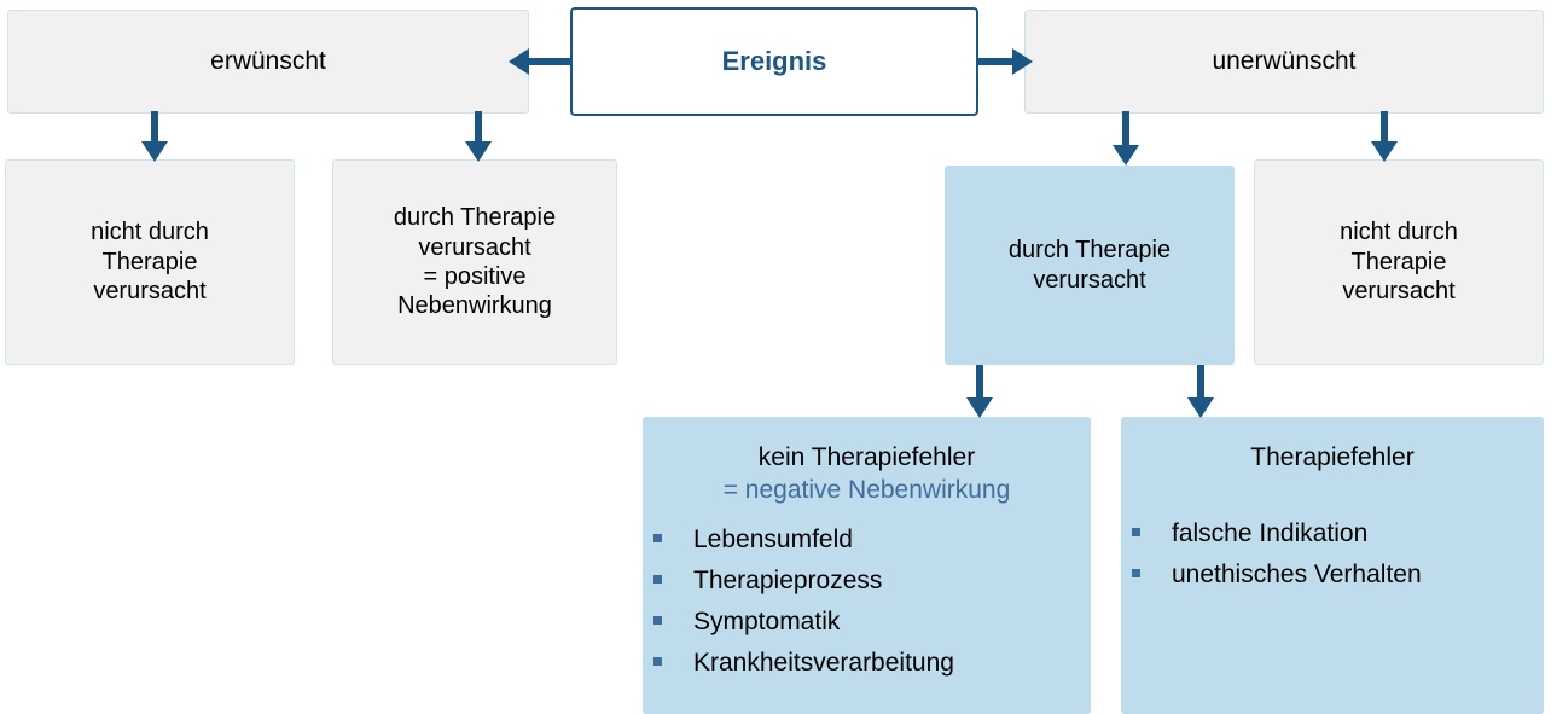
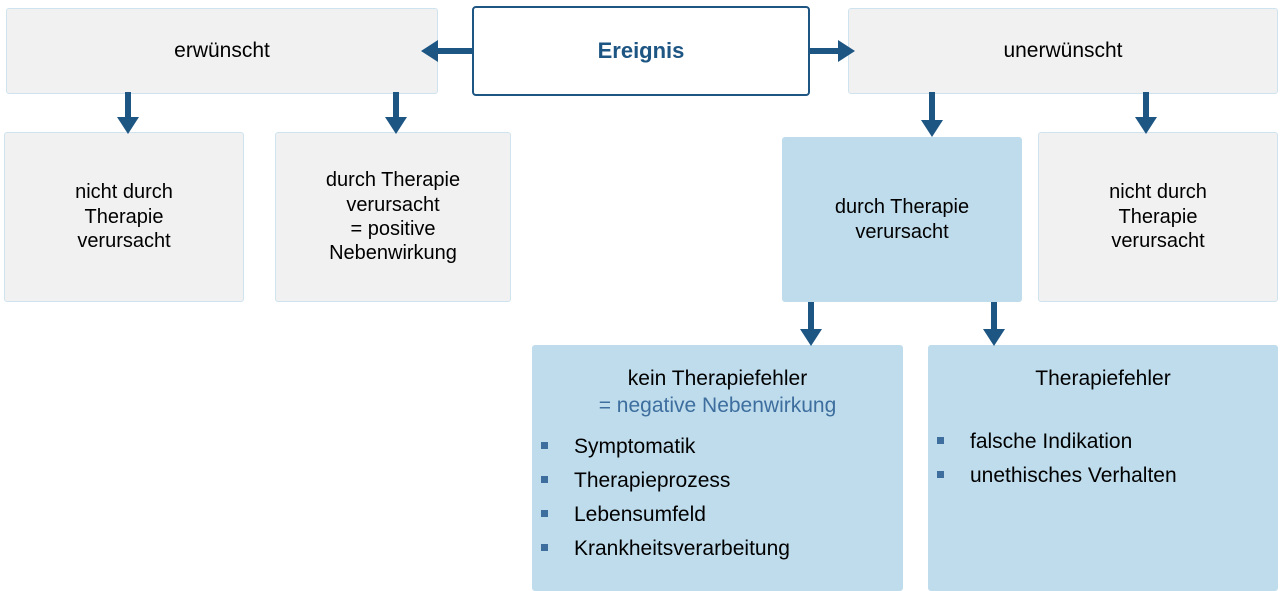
  erwünscht
  Ereignis
  unerwünscht
  nicht durch
  Therapie
  verursacht
  durch Therapie
  verursacht
  = positive
  Nebenwirkung
  durch Therapie
  verursacht
  nicht durch
  Therapie
  verursacht
  kein Therapiefehler
  = negative Nebenwirkung
- Lebensumfeld
+ Symptomatik
  Therapieprozess
- Symptomatik
+ Lebensumfeld
  Krankheitsverarbeitung
  Therapiefehler
  falsche Indikation
  unethisches Verhalten
